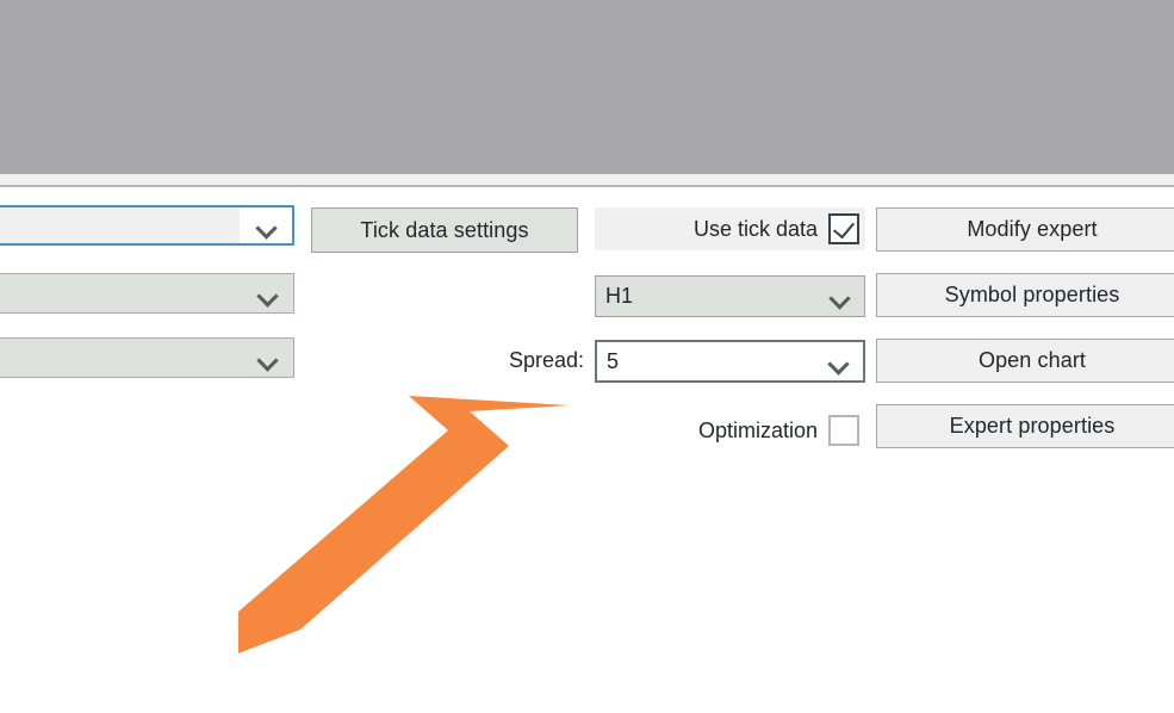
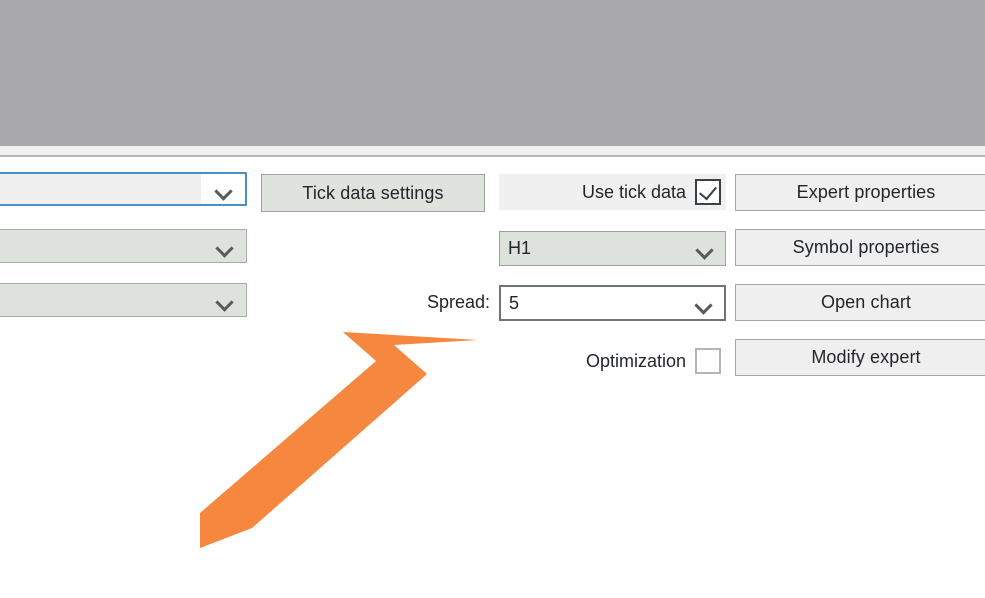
  Tick data settings
  Use tick data
  H1
  Spread:
  5
  Optimization
- Modify expert
+ Expert properties
  Symbol properties
  Open chart
- Expert properties
+ Modify expert
